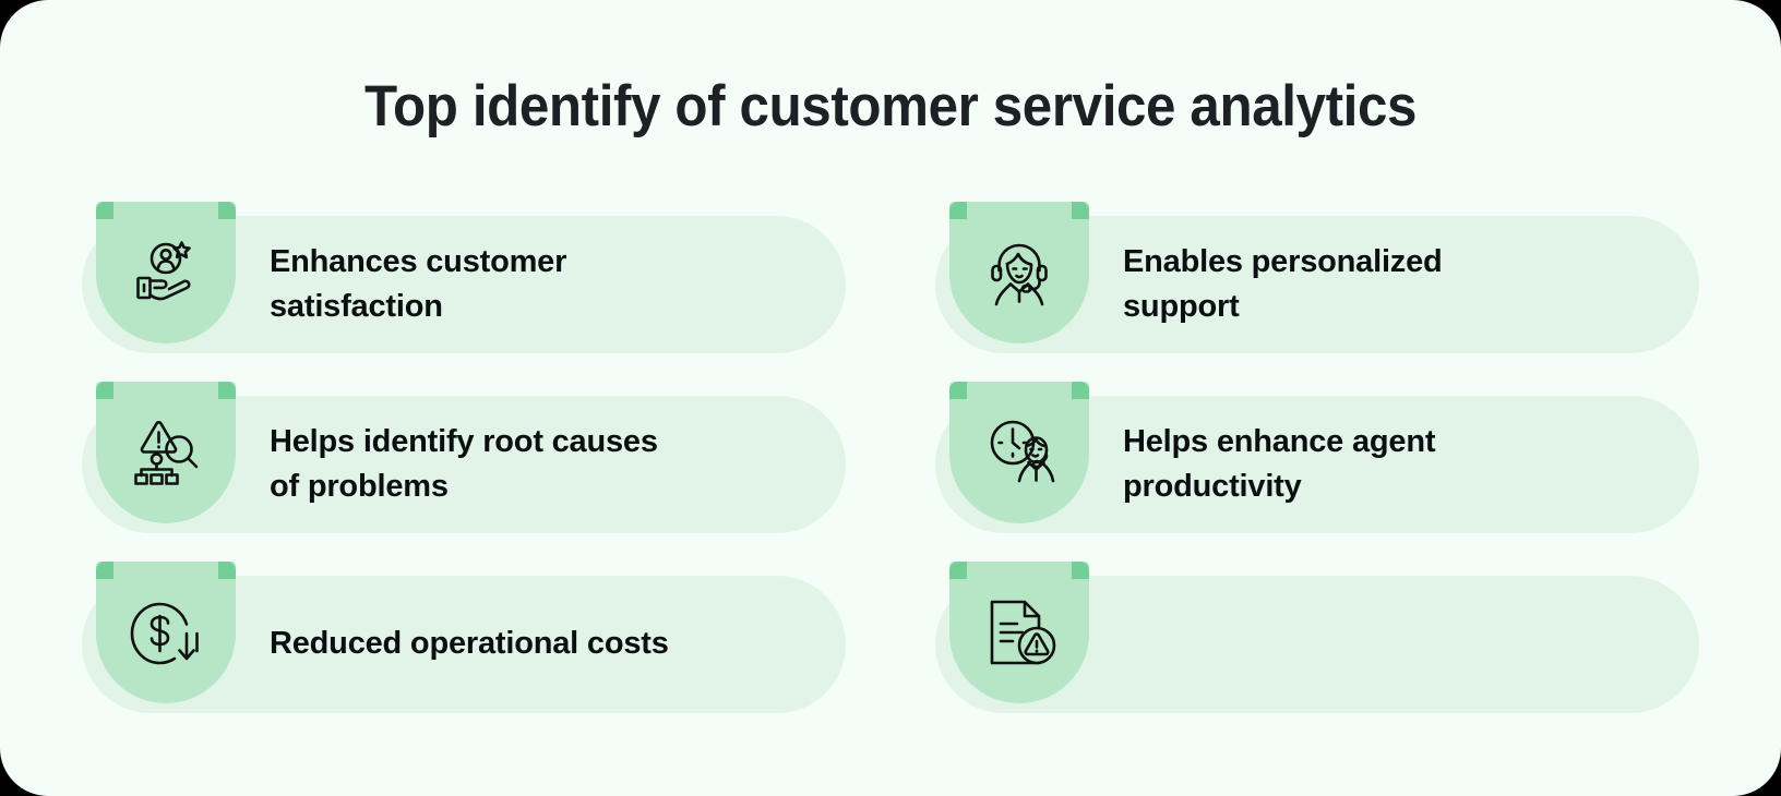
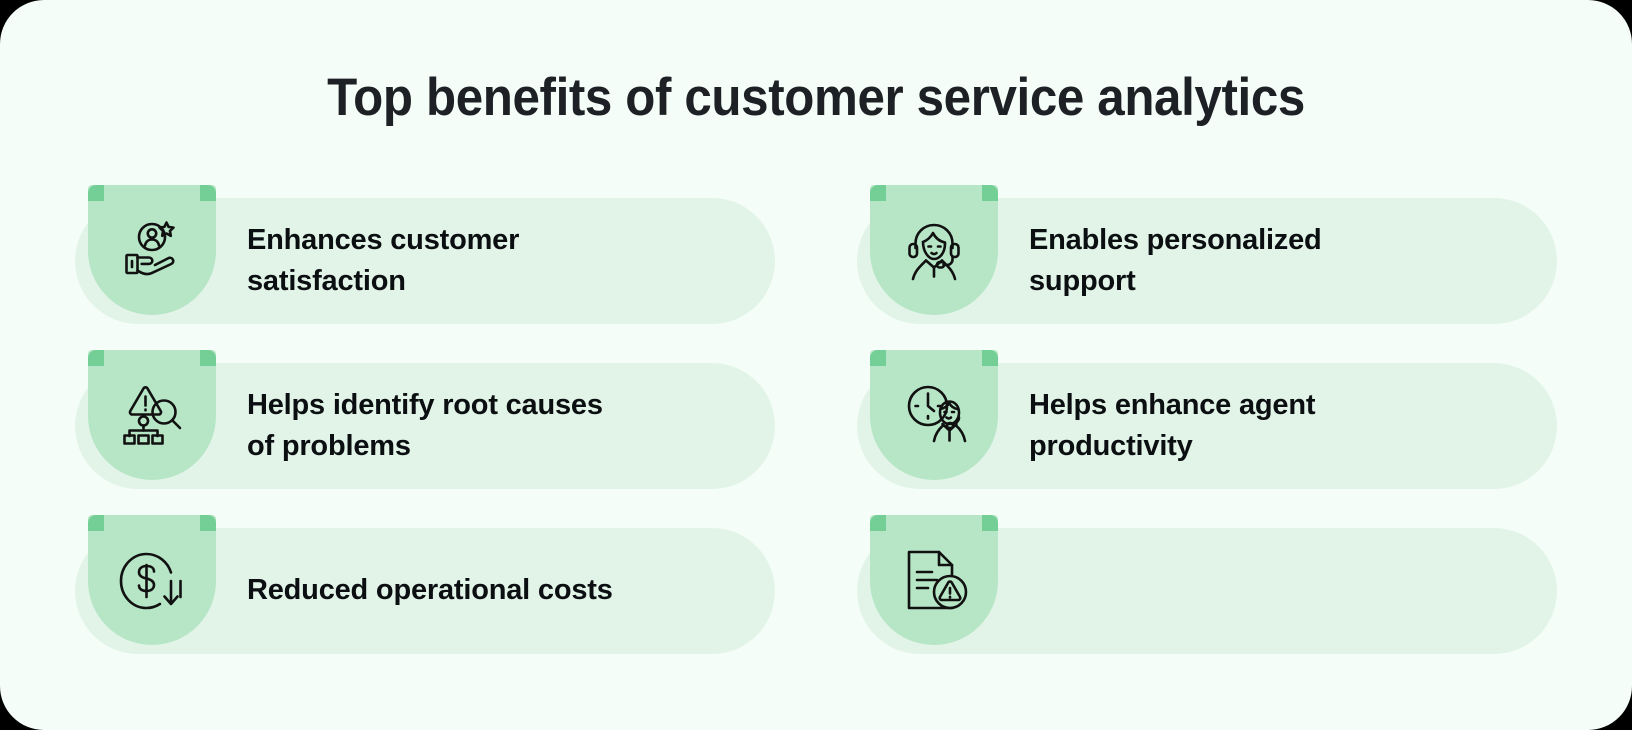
- Top identify of customer service analytics
+ Top benefits of customer service analytics
  Enhances customer
  satisfaction
  Enables personalized
  support
  Helps identify root causes
  of problems
  Helps enhance agent
  productivity
  Reduced operational costs
